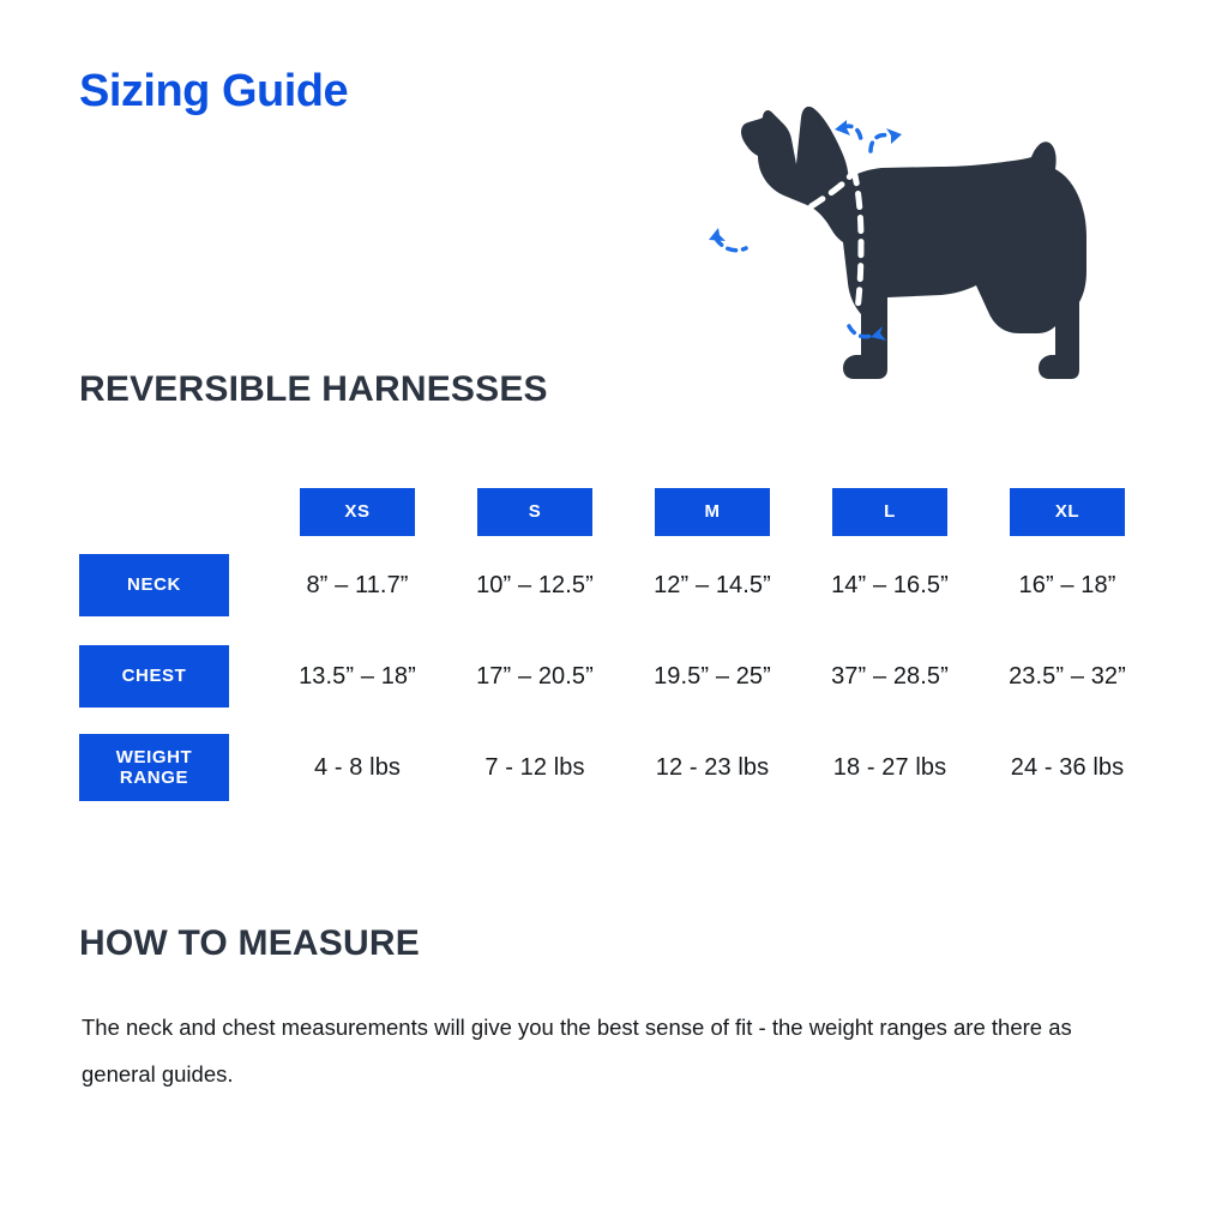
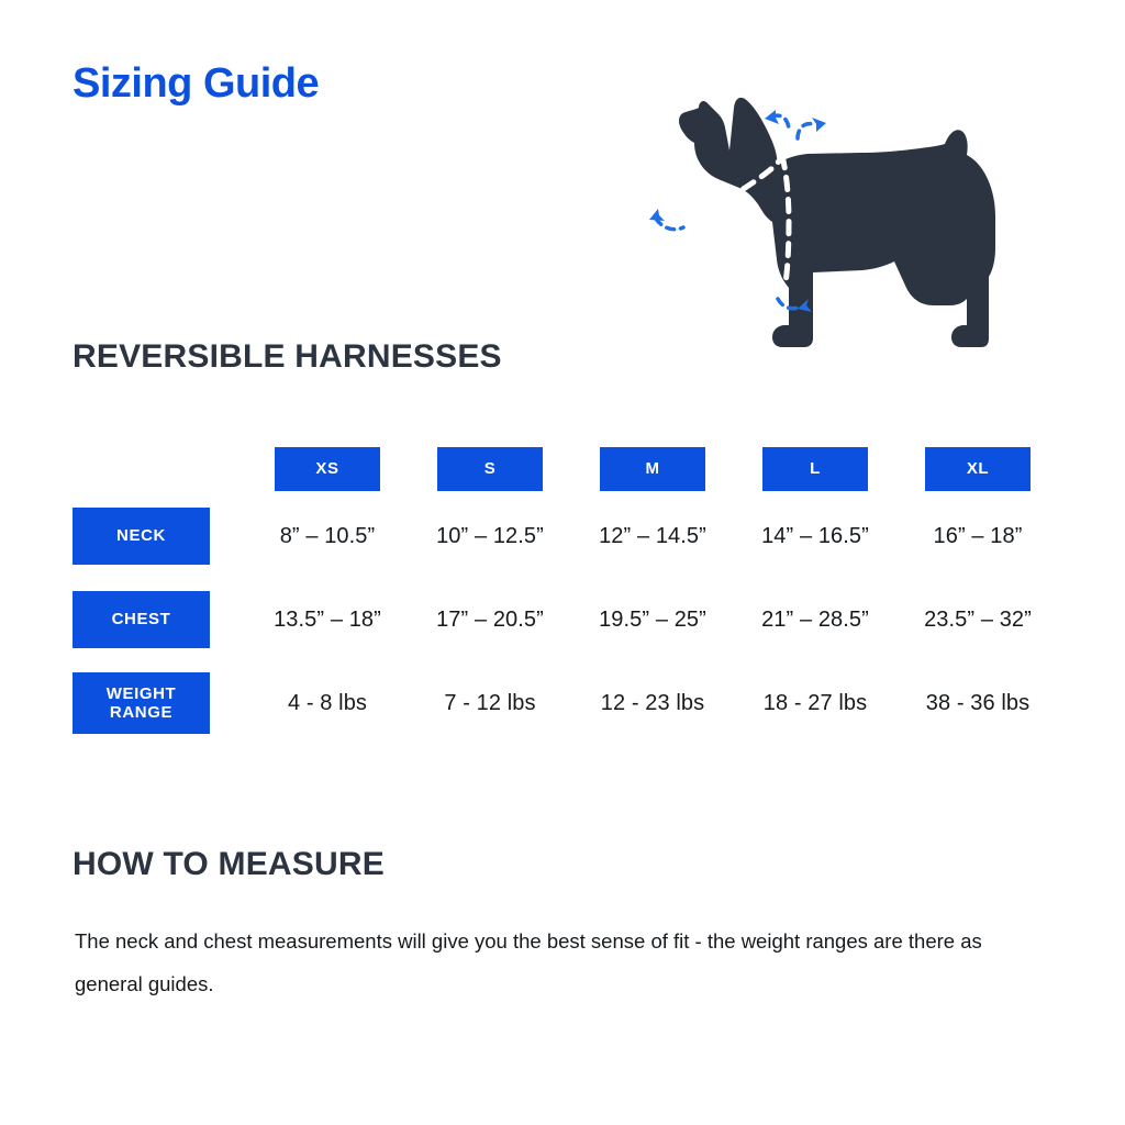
  Sizing Guide
  REVERSIBLE HARNESSES
  	XS	S	M	L	XL
- NECK	8” – 11.7”	10” – 12.5”	12” – 14.5”	14” – 16.5”	16” – 18”
+ NECK	8” – 10.5”	10” – 12.5”	12” – 14.5”	14” – 16.5”	16” – 18”
- CHEST	13.5” – 18”	17” – 20.5”	19.5” – 25”	37” – 28.5”	23.5” – 32”
+ CHEST	13.5” – 18”	17” – 20.5”	19.5” – 25”	21” – 28.5”	23.5” – 32”
- WEIGHT RANGE	4 - 8 lbs	7 - 12 lbs	12 - 23 lbs	18 - 27 lbs	24 - 36 lbs
+ WEIGHT RANGE	4 - 8 lbs	7 - 12 lbs	12 - 23 lbs	18 - 27 lbs	38 - 36 lbs
  HOW TO MEASURE
  The neck and chest measurements will give you the best sense of fit - the weight ranges are there as general guides.
